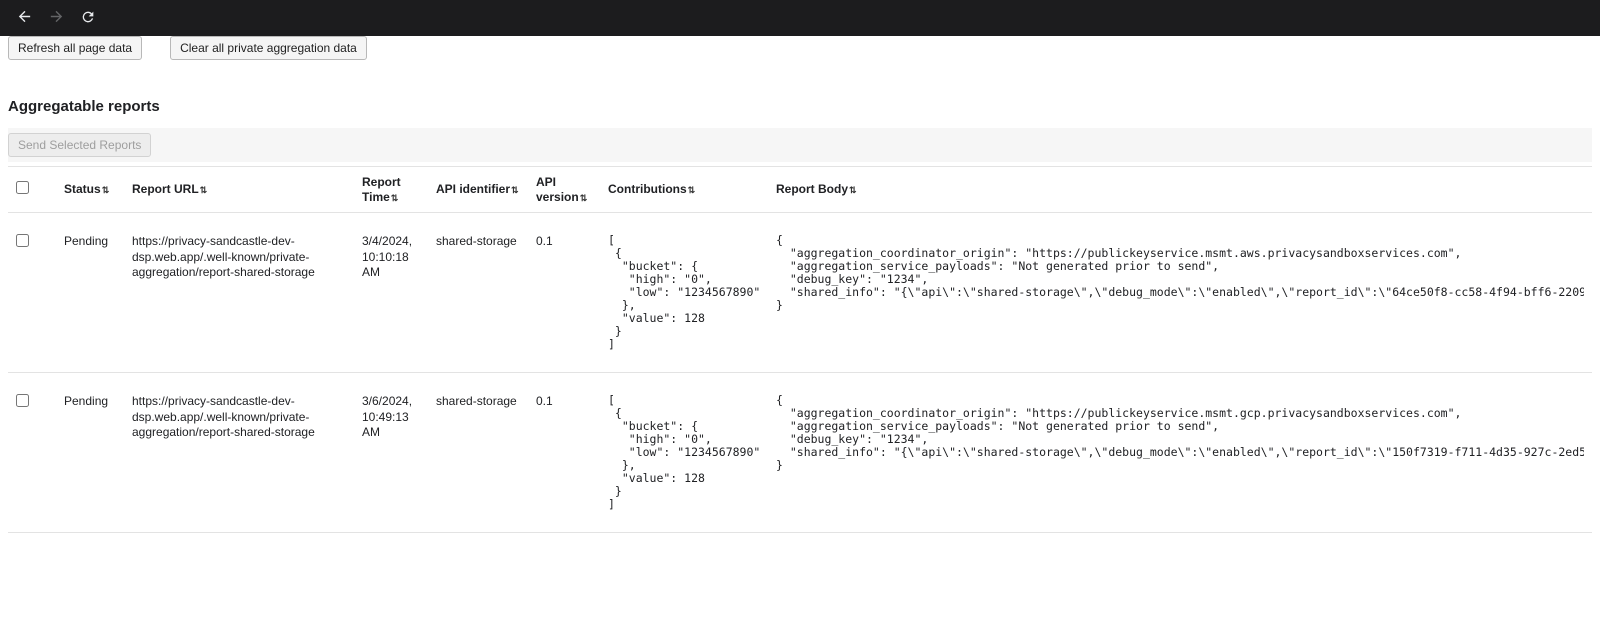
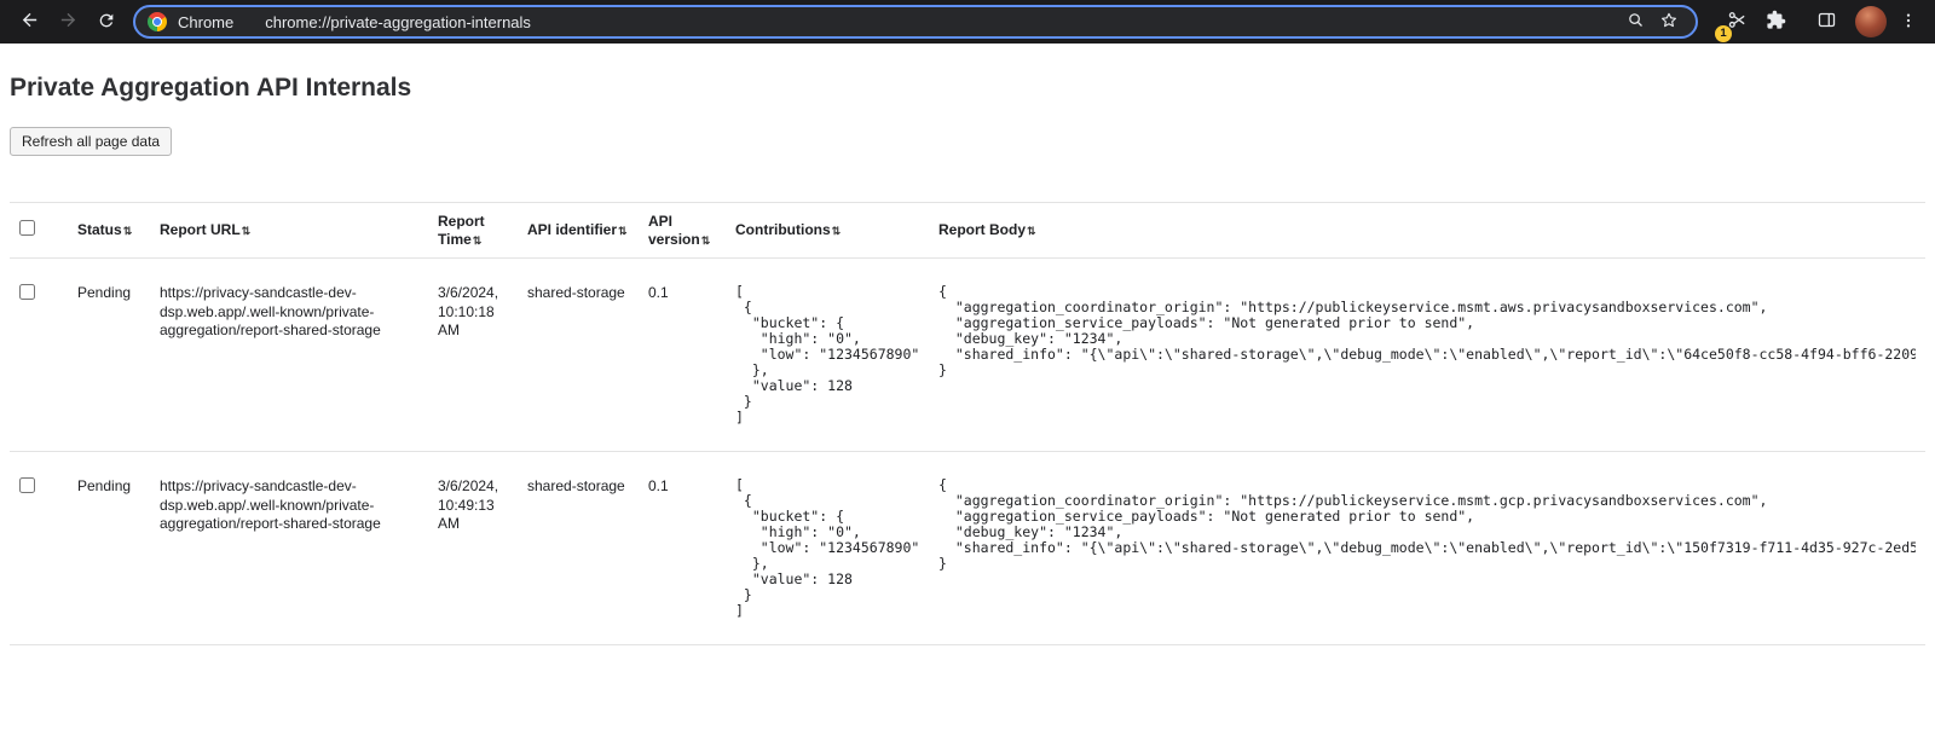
+ Chrome
+ chrome://private-aggregation-internals
+ 1
+ Private Aggregation API Internals
  Refresh all page data
- Clear all private aggregation data
- Aggregatable reports
- Send Selected Reports
  	Status⇅	Report URL⇅	Report Time⇅	API identifier⇅	API version⇅	Contributions⇅	Report Body⇅
- 	Pending	https://privacy-sandcastle-dev-dsp.web.app/.well-known/private-aggregation/report-shared-storage	3/4/2024, 10:10:18 AM	shared-storage	0.1	[ { "bucket": { "high": "0", "low": "1234567890" }, "value": 128 } ]	{ "aggregation_coordinator_origin": "https://publickeyservice.msmt.aws.privacysandboxservices.com", "aggregation_service_payloads": "Not generated prior to send", "debug_key": "1234", "shared_info": "{\"api\":\"shared-storage\",\"debug_mode\":\"enabled\",\"report_id\":\"64ce50f8-cc58-4f94-bff6-2209 }
+ 	Pending	https://privacy-sandcastle-dev-dsp.web.app/.well-known/private-aggregation/report-shared-storage	3/6/2024, 10:10:18 AM	shared-storage	0.1	[ { "bucket": { "high": "0", "low": "1234567890" }, "value": 128 } ]	{ "aggregation_coordinator_origin": "https://publickeyservice.msmt.aws.privacysandboxservices.com", "aggregation_service_payloads": "Not generated prior to send", "debug_key": "1234", "shared_info": "{\"api\":\"shared-storage\",\"debug_mode\":\"enabled\",\"report_id\":\"64ce50f8-cc58-4f94-bff6-2209 }
  	Pending	https://privacy-sandcastle-dev-dsp.web.app/.well-known/private-aggregation/report-shared-storage	3/6/2024, 10:49:13 AM	shared-storage	0.1	[ { "bucket": { "high": "0", "low": "1234567890" }, "value": 128 } ]	{ "aggregation_coordinator_origin": "https://publickeyservice.msmt.gcp.privacysandboxservices.com", "aggregation_service_payloads": "Not generated prior to send", "debug_key": "1234", "shared_info": "{\"api\":\"shared-storage\",\"debug_mode\":\"enabled\",\"report_id\":\"150f7319-f711-4d35-927c-2ed5 }
